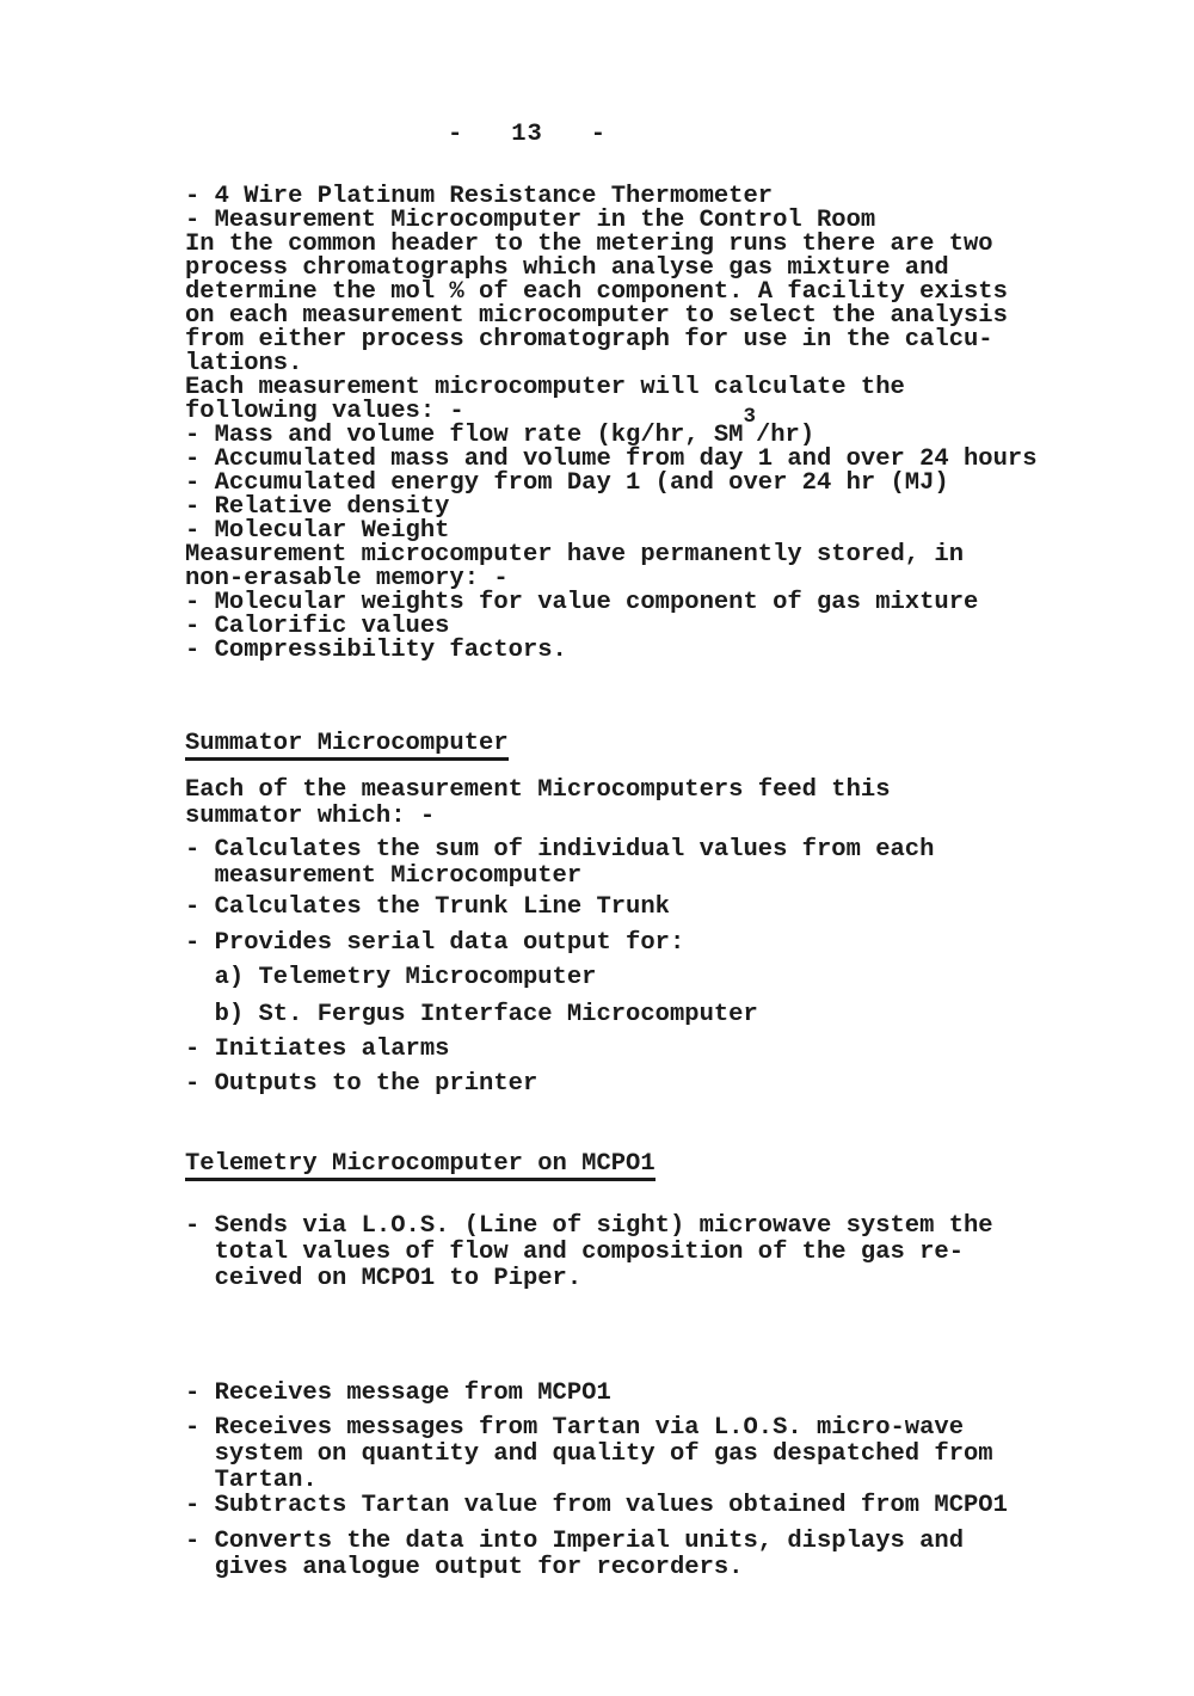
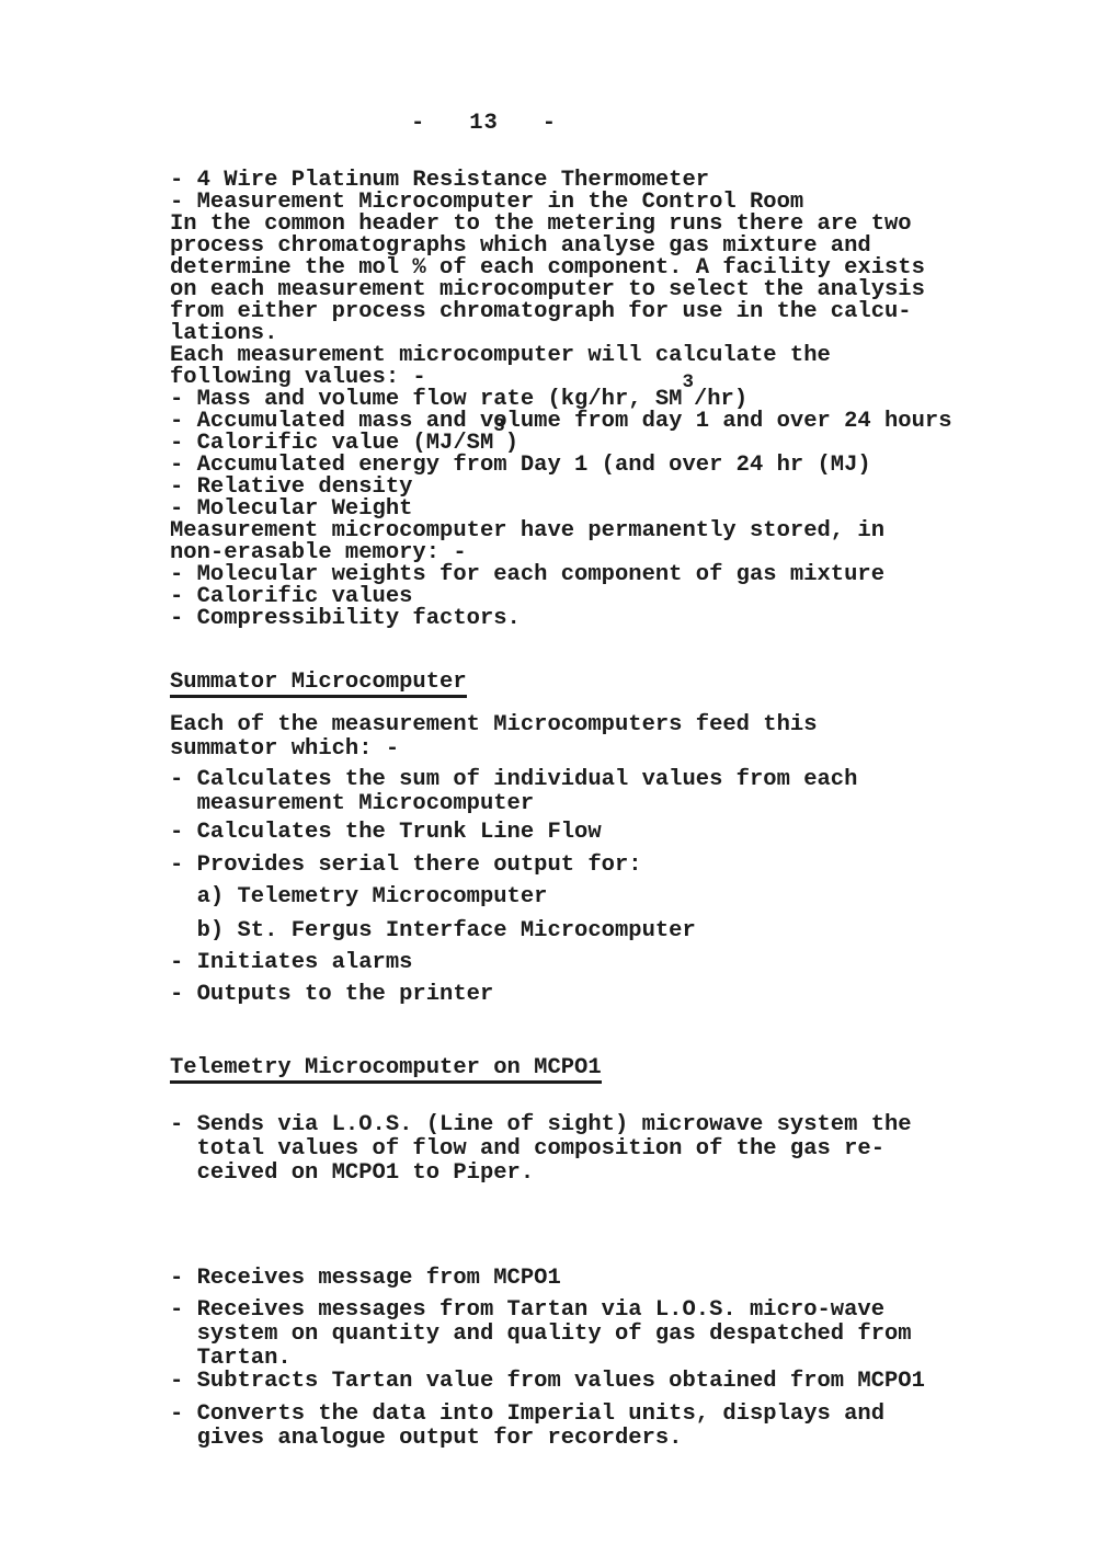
  - 13 -
  - 4 Wire Platinum Resistance Thermometer
  - Measurement Microcomputer in the Control Room
  In the common header to the metering runs there are two
  process chromatographs which analyse gas mixture and
  determine the mol % of each component. A facility exists
  on each measurement microcomputer to select the analysis
  from either process chromatograph for use in the calcu-
  lations.
  Each measurement microcomputer will calculate the
  following values: -
  - Mass and volume flow rate (kg/hr, SM3/hr)
  - Accumulated mass and volume from day 1 and over 24 hours
+ - Calorific value (MJ/SM3)
  - Accumulated energy from Day 1 (and over 24 hr (MJ)
  - Relative density
  - Molecular Weight
  Measurement microcomputer have permanently stored, in
  non-erasable memory: -
- - Molecular weights for value component of gas mixture
+ - Molecular weights for each component of gas mixture
  - Calorific values
  - Compressibility factors.
  Summator Microcomputer
  Each of the measurement Microcomputers feed this
  summator which: -
  - Calculates the sum of individual values from each
  measurement Microcomputer
- - Calculates the Trunk Line Trunk
+ - Calculates the Trunk Line Flow
- - Provides serial data output for:
+ - Provides serial there output for:
  a) Telemetry Microcomputer
  b) St. Fergus Interface Microcomputer
  - Initiates alarms
  - Outputs to the printer
  Telemetry Microcomputer on MCPO1
  - Sends via L.O.S. (Line of sight) microwave system the
  total values of flow and composition of the gas re-
  ceived on MCPO1 to Piper.
  - Receives message from MCPO1
  - Receives messages from Tartan via L.O.S. micro-wave
  system on quantity and quality of gas despatched from
  Tartan.
  - Subtracts Tartan value from values obtained from MCPO1
  - Converts the data into Imperial units, displays and
  gives analogue output for recorders.
